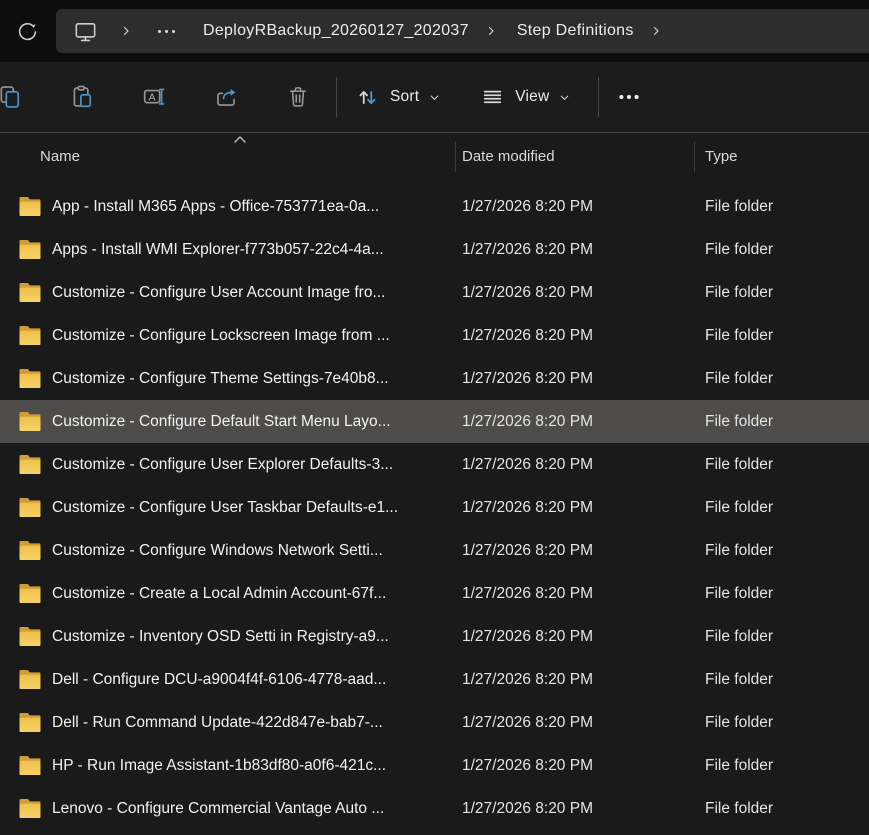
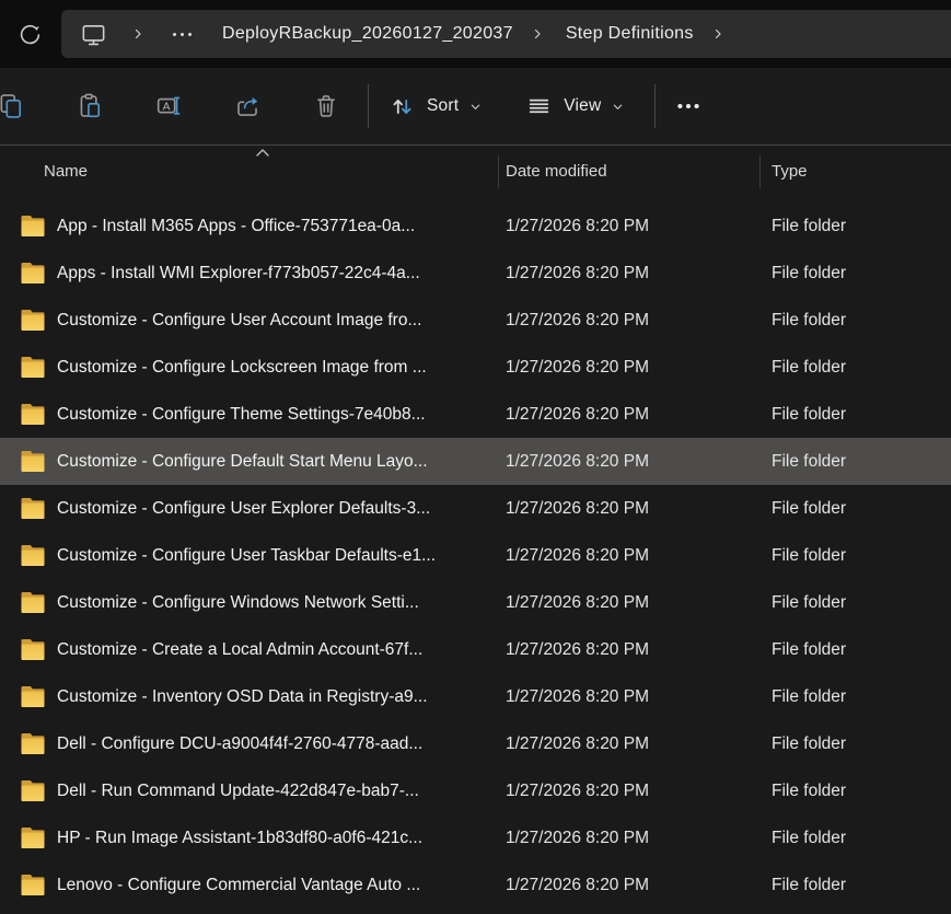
  DeployRBackup_20260127_202037
  Step Definitions
  A
  Sort
  View
  Name
  Date modified
  Type
  App - Install M365 Apps - Office-753771ea-0a...
  1/27/2026 8:20 PM
  File folder
  Apps - Install WMI Explorer-f773b057-22c4-4a...
  1/27/2026 8:20 PM
  File folder
  Customize - Configure User Account Image fro...
  1/27/2026 8:20 PM
  File folder
  Customize - Configure Lockscreen Image from ...
  1/27/2026 8:20 PM
  File folder
  Customize - Configure Theme Settings-7e40b8...
  1/27/2026 8:20 PM
  File folder
  Customize - Configure Default Start Menu Layo...
  1/27/2026 8:20 PM
  File folder
  Customize - Configure User Explorer Defaults-3...
  1/27/2026 8:20 PM
  File folder
  Customize - Configure User Taskbar Defaults-e1...
  1/27/2026 8:20 PM
  File folder
  Customize - Configure Windows Network Setti...
  1/27/2026 8:20 PM
  File folder
  Customize - Create a Local Admin Account-67f...
  1/27/2026 8:20 PM
  File folder
- Customize - Inventory OSD Setti in Registry-a9...
+ Customize - Inventory OSD Data in Registry-a9...
  1/27/2026 8:20 PM
  File folder
- Dell - Configure DCU-a9004f4f-6106-4778-aad...
+ Dell - Configure DCU-a9004f4f-2760-4778-aad...
  1/27/2026 8:20 PM
  File folder
  Dell - Run Command Update-422d847e-bab7-...
  1/27/2026 8:20 PM
  File folder
  HP - Run Image Assistant-1b83df80-a0f6-421c...
  1/27/2026 8:20 PM
  File folder
  Lenovo - Configure Commercial Vantage Auto ...
  1/27/2026 8:20 PM
  File folder
